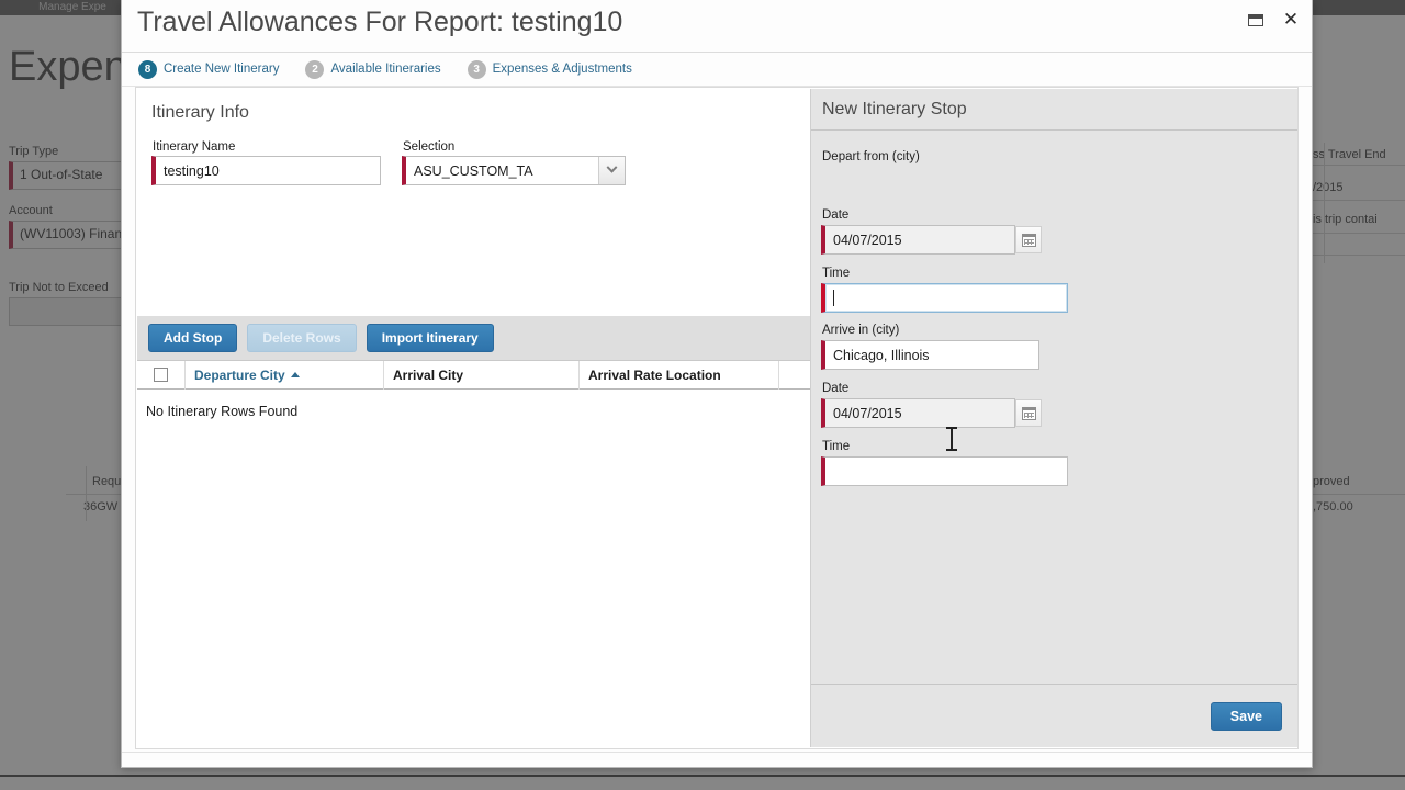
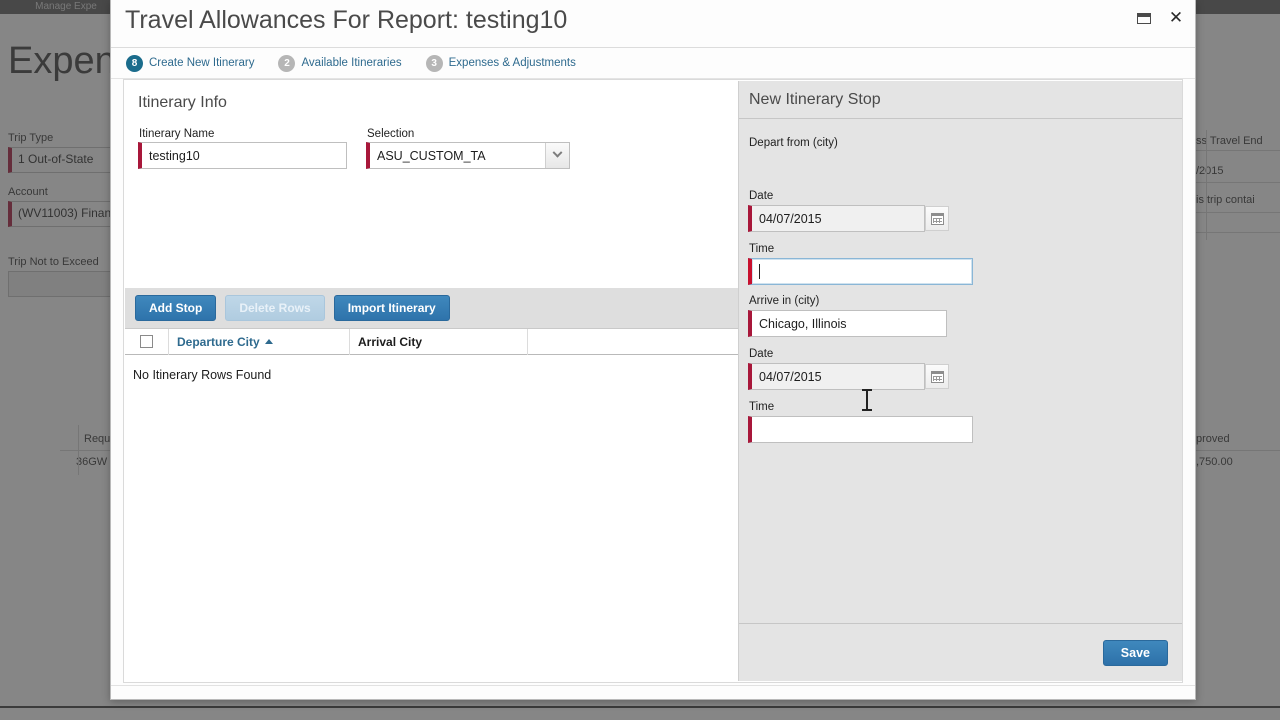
  Manage Expe
  Expen
  Trip Type
  1 Out-of-State
  Account
  (WV11003) Finan
  Trip Not to Exceed
  ss Travel End
  /2015
  is trip contai
  proved
  ,750.00
  Requ
  36GW
  Travel Allowances For Report: testing10
  ✕
  8
  Create New Itinerary
  2
  Available Itineraries
  3
  Expenses & Adjustments
  Itinerary Info
  Itinerary Name
  testing10
  Selection
  ASU_CUSTOM_TA
  Add Stop
  Delete Rows
  Import Itinerary
  Departure City
  Arrival City
- Arrival Rate Location
  No Itinerary Rows Found
  New Itinerary Stop
  Depart from (city)
  Date
  04/07/2015
  Time
  Arrive in (city)
  Chicago, Illinois
  Date
  04/07/2015
  Time
  Save
